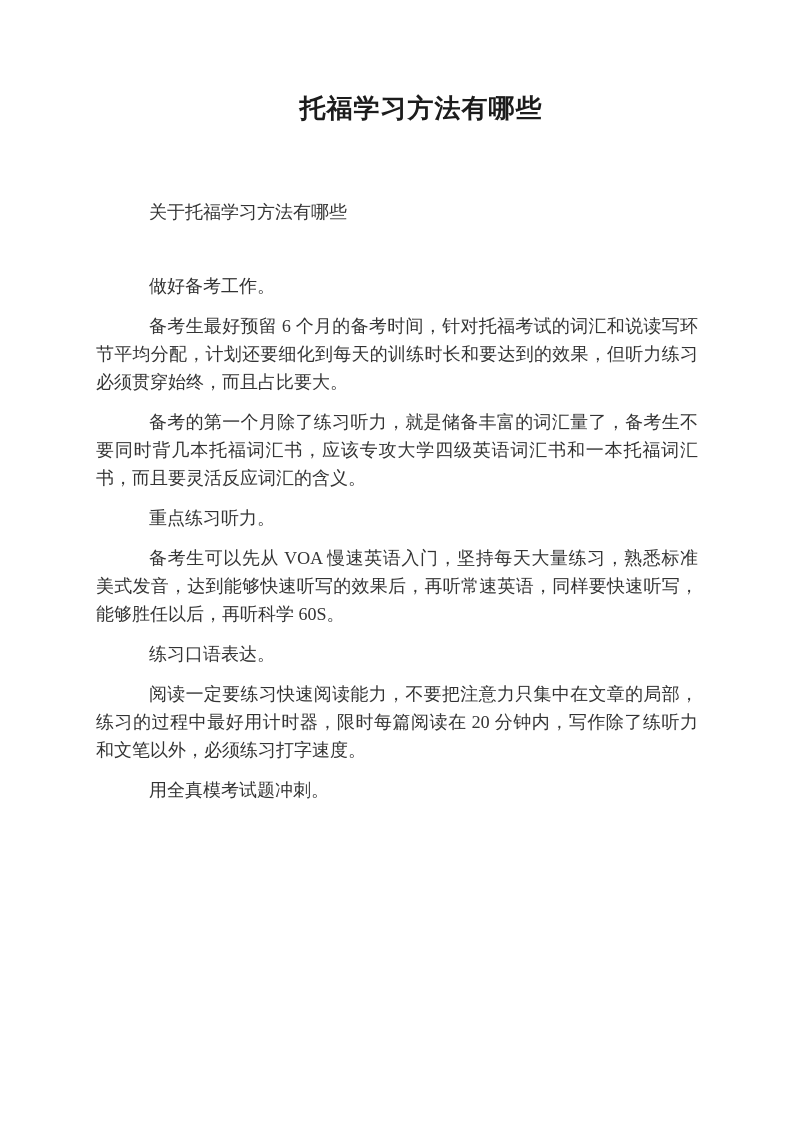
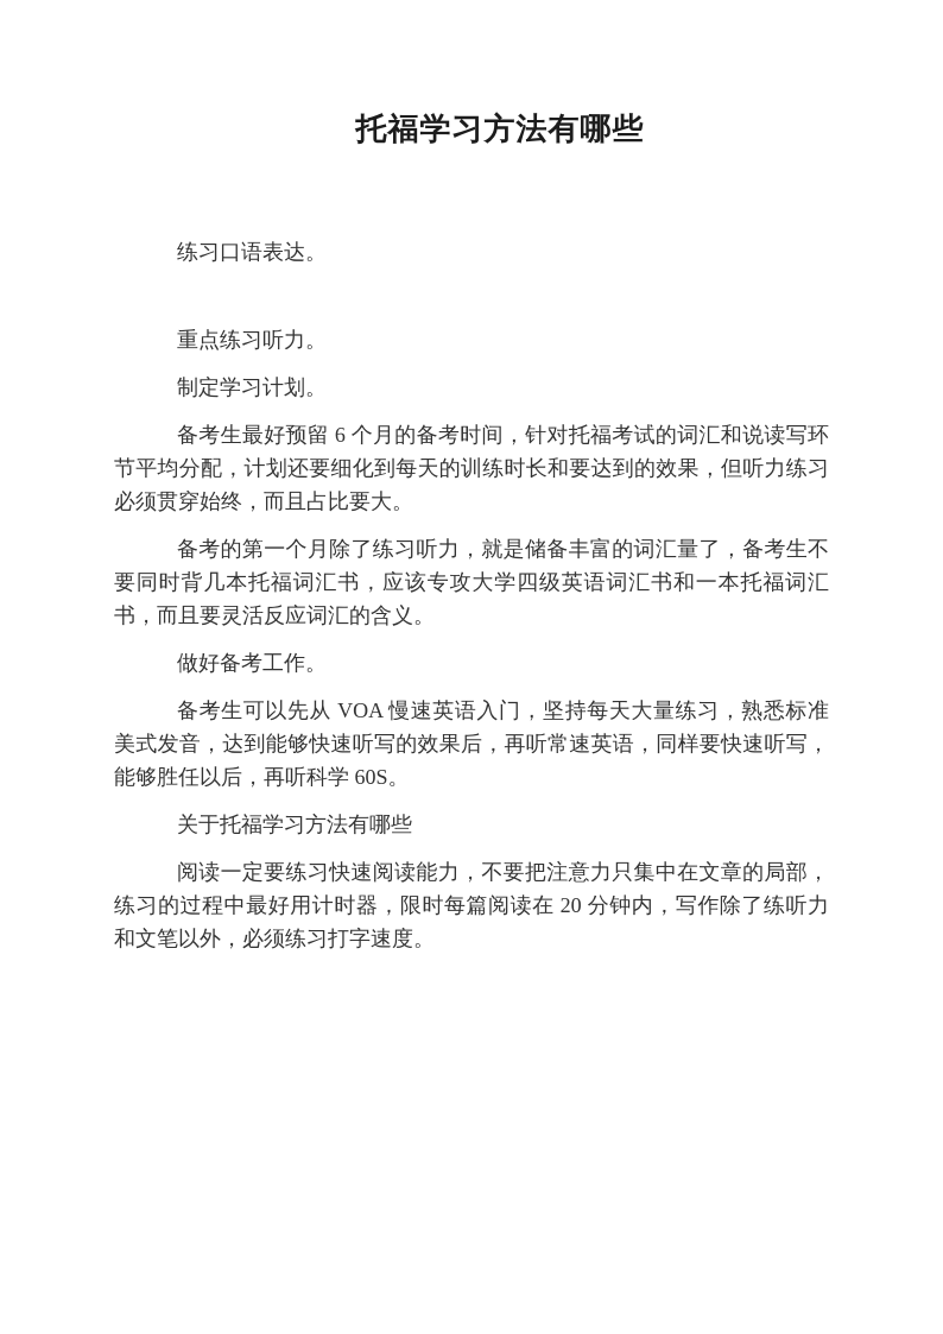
  托福学习方法有哪些
- 关于托福学习方法有哪些
+ 练习口语表达。
- 做好备考工作。
+ 重点练习听力。
+ 制定学习计划。
  备考生最好预留 6 个月的备考时间，针对托福考试的词汇和说读写环节平均分配，计划还要细化到每天的训练时长和要达到的效果，但听力练习必须贯穿始终，而且占比要大。
  备考的第一个月除了练习听力，就是储备丰富的词汇量了，备考生不要同时背几本托福词汇书，应该专攻大学四级英语词汇书和一本托福词汇书，而且要灵活反应词汇的含义。
- 重点练习听力。
+ 做好备考工作。
  备考生可以先从 VOA 慢速英语入门，坚持每天大量练习，熟悉标准美式发音，达到能够快速听写的效果后，再听常速英语，同样要快速听写，能够胜任以后，再听科学 60S。
- 练习口语表达。
+ 关于托福学习方法有哪些
  阅读一定要练习快速阅读能力，不要把注意力只集中在文章的局部，练习的过程中最好用计时器，限时每篇阅读在 20 分钟内，写作除了练听力和文笔以外，必须练习打字速度。
- 用全真模考试题冲刺。
